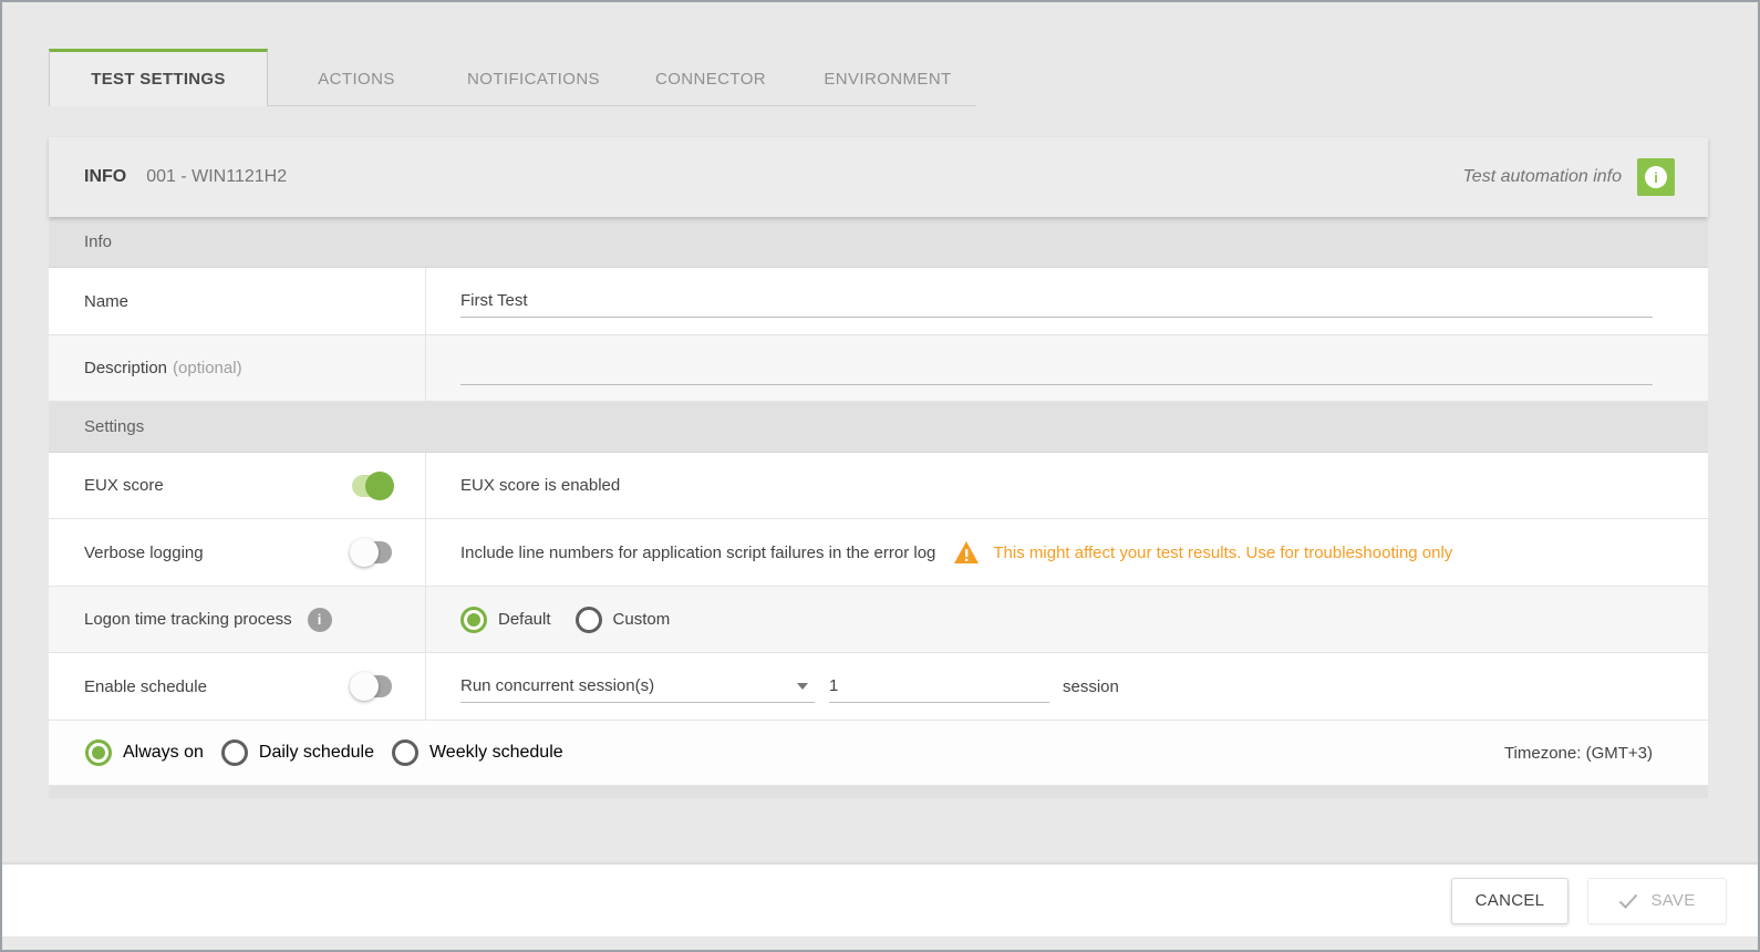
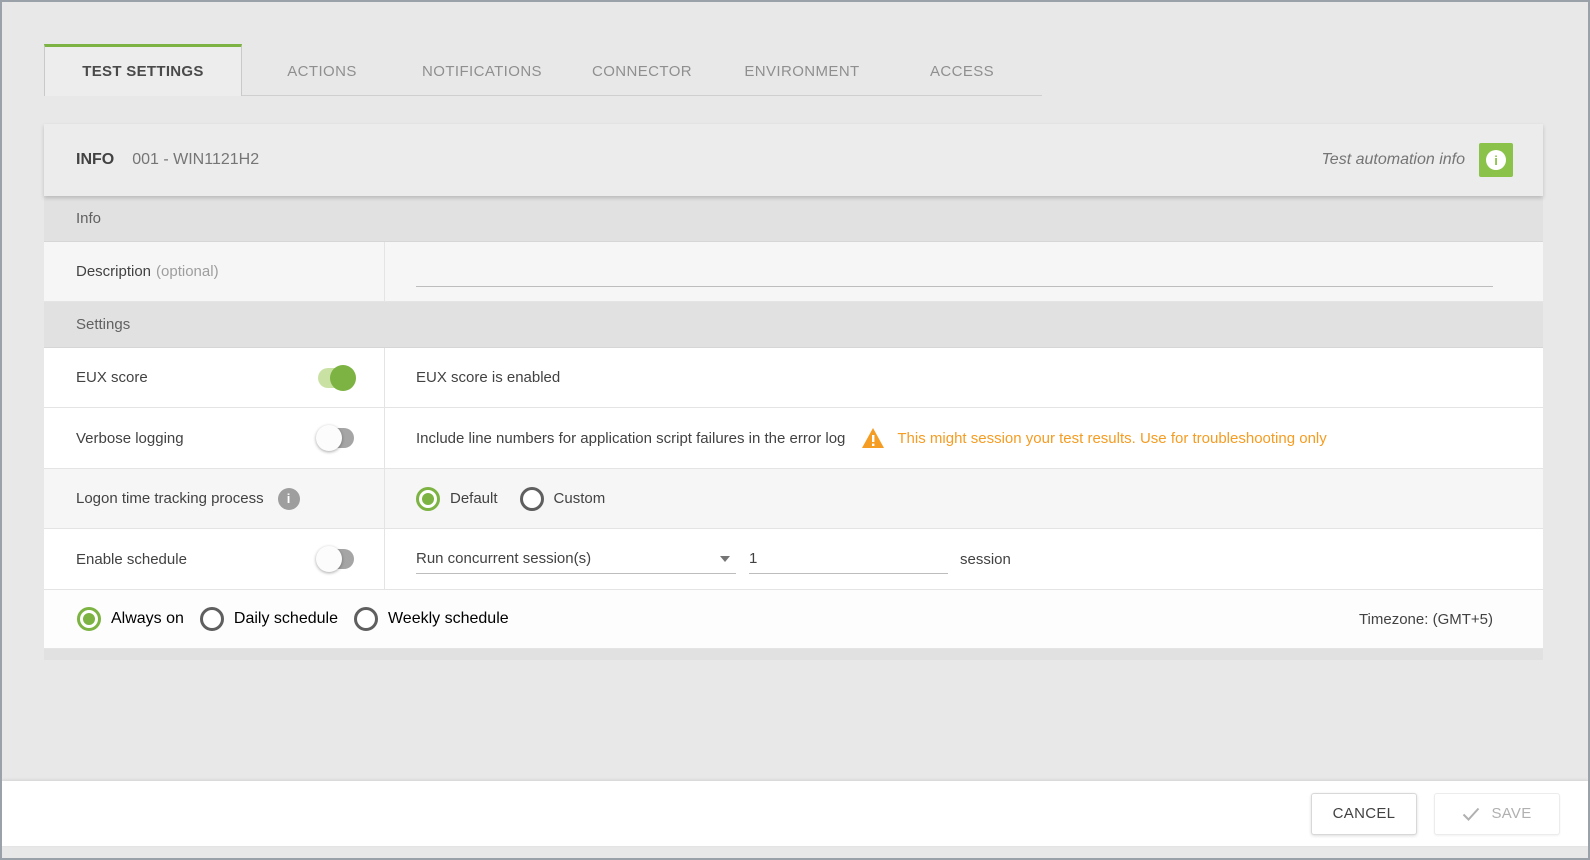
  TEST SETTINGS
  ACTIONS
  NOTIFICATIONS
  CONNECTOR
  ENVIRONMENT
+ ACCESS
  INFO
  001 - WIN1121H2
  Test automation info
  i
  Info
- Name
- First Test
  Description
  (optional)
  Settings
  EUX score
  EUX score is enabled
  Verbose logging
  Include line numbers for application script failures in the error log
- This might affect your test results. Use for troubleshooting only
+ This might session your test results. Use for troubleshooting only
  Logon time tracking process
  i
  Default
  Custom
  Enable schedule
  Run concurrent session(s)
  1
  session
  Always on
  Daily schedule
  Weekly schedule
- Timezone: (GMT+3)
+ Timezone: (GMT+5)
  CANCEL
  SAVE
